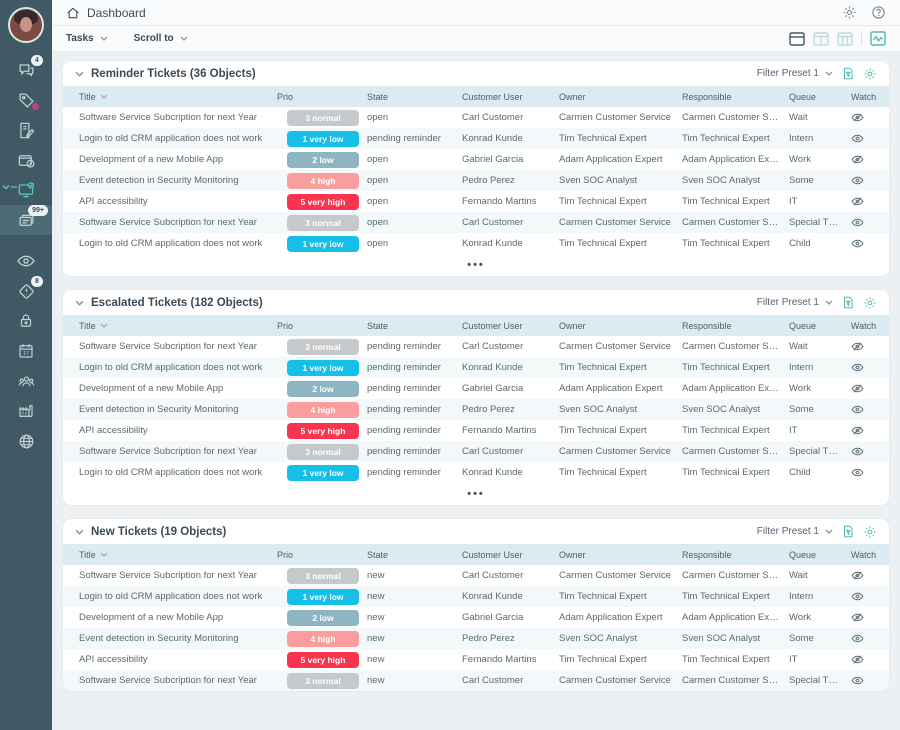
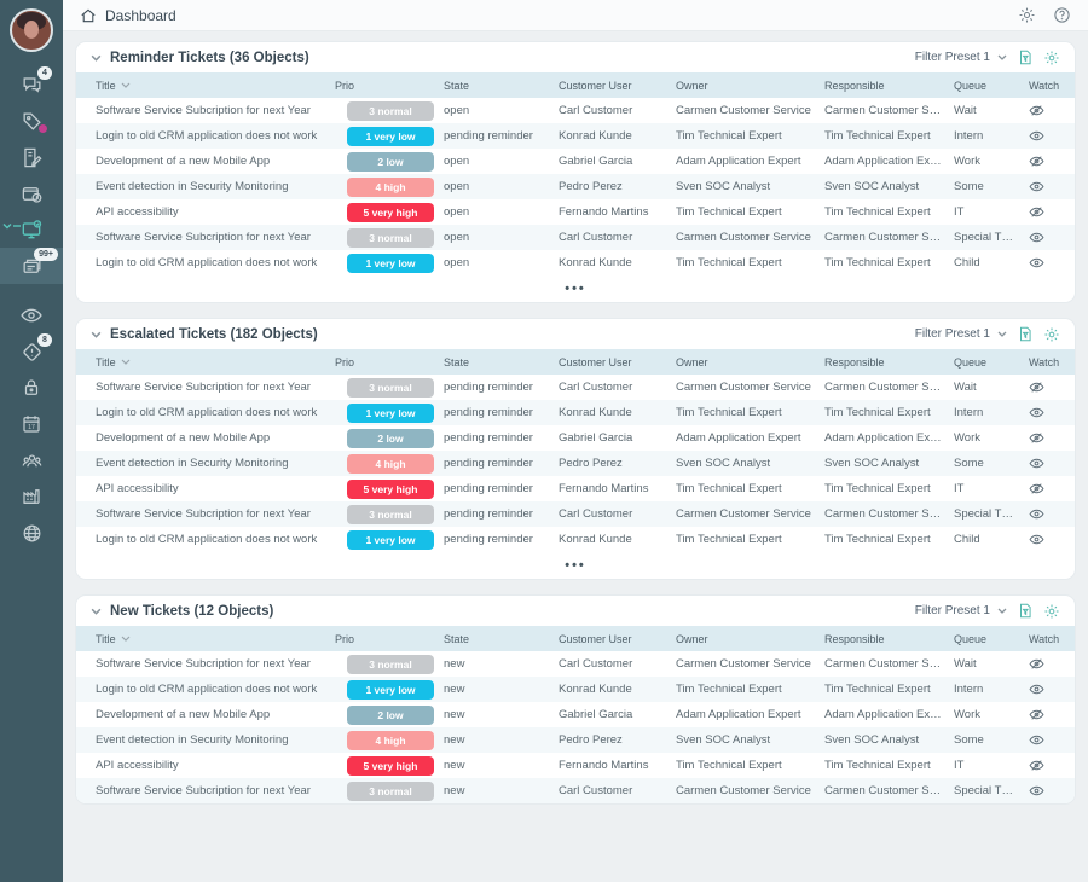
  Dashboard
- Tasks
- Scroll to
  Reminder Tickets (36 Objects)
  Filter Preset 1
  Title
  Prio
  State
  Customer User
  Owner
  Responsible
  Queue
  Watch
  Software Service Subcription for next Year
  3 normal
  open
  Carl Customer
  Carmen Customer Service
  Carmen Customer Servic
  Wait
  Login to old CRM application does not work
  1 very low
  pending reminder
  Konrad Kunde
  Tim Technical Expert
  Tim Technical Expert
  Intern
  Development of a new Mobile App
  2 low
  open
  Gabriel Garcia
  Adam Application Expert
  Adam Application Expert
  Work
  Event detection in Security Monitoring
  4 high
  open
  Pedro Perez
  Sven SOC Analyst
  Sven SOC Analyst
  Some
  API accessibility
  5 very high
  open
  Fernando Martins
  Tim Technical Expert
  Tim Technical Expert
  IT
  Software Service Subcription for next Year
  3 normal
  open
  Carl Customer
  Carmen Customer Service
  Carmen Customer Servic
  Special Things
  Login to old CRM application does not work
  1 very low
  open
  Konrad Kunde
  Tim Technical Expert
  Tim Technical Expert
  Child
  •••
  Escalated Tickets (182 Objects)
  Filter Preset 1
  Title
  Prio
  State
  Customer User
  Owner
  Responsible
  Queue
  Watch
  Software Service Subcription for next Year
  3 normal
  pending reminder
  Carl Customer
  Carmen Customer Service
  Carmen Customer Servic
  Wait
  Login to old CRM application does not work
  1 very low
  pending reminder
  Konrad Kunde
  Tim Technical Expert
  Tim Technical Expert
  Intern
  Development of a new Mobile App
  2 low
  pending reminder
  Gabriel Garcia
  Adam Application Expert
  Adam Application Expert
  Work
  Event detection in Security Monitoring
  4 high
  pending reminder
  Pedro Perez
  Sven SOC Analyst
  Sven SOC Analyst
  Some
  API accessibility
  5 very high
  pending reminder
  Fernando Martins
  Tim Technical Expert
  Tim Technical Expert
  IT
  Software Service Subcription for next Year
  3 normal
  pending reminder
  Carl Customer
  Carmen Customer Service
  Carmen Customer Servic
  Special Things
  Login to old CRM application does not work
  1 very low
  pending reminder
  Konrad Kunde
  Tim Technical Expert
  Tim Technical Expert
  Child
  •••
- New Tickets (19 Objects)
+ New Tickets (12 Objects)
  Filter Preset 1
  Title
  Prio
  State
  Customer User
  Owner
  Responsible
  Queue
  Watch
  Software Service Subcription for next Year
  3 normal
  new
  Carl Customer
  Carmen Customer Service
  Carmen Customer Servic
  Wait
  Login to old CRM application does not work
  1 very low
  new
  Konrad Kunde
  Tim Technical Expert
  Tim Technical Expert
  Intern
  Development of a new Mobile App
  2 low
  new
  Gabriel Garcia
  Adam Application Expert
  Adam Application Expert
  Work
  Event detection in Security Monitoring
  4 high
  new
  Pedro Perez
  Sven SOC Analyst
  Sven SOC Analyst
  Some
  API accessibility
  5 very high
  new
  Fernando Martins
  Tim Technical Expert
  Tim Technical Expert
  IT
  Software Service Subcription for next Year
  3 normal
  new
  Carl Customer
  Carmen Customer Service
  Carmen Customer Servic
  Special Things
